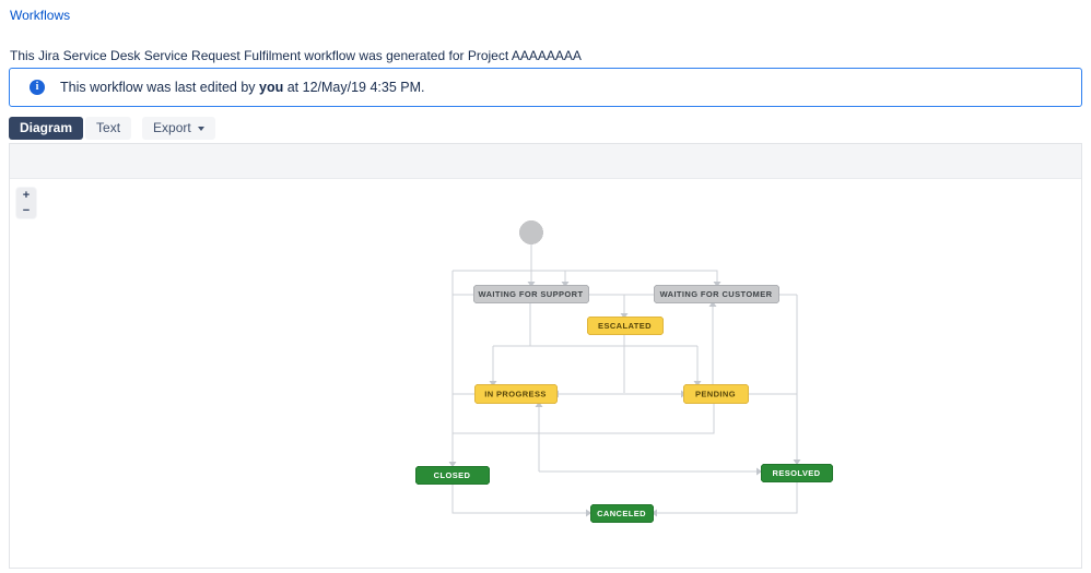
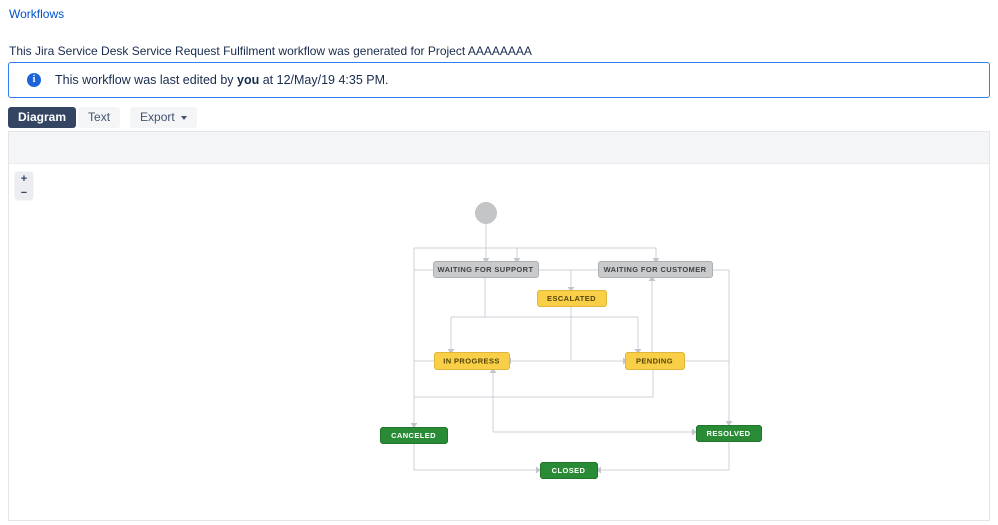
  Workflows
  This Jira Service Desk Service Request Fulfilment workflow was generated for Project AAAAAAAA
  This workflow was last edited by you at 12/May/19 4:35 PM.
  Diagram
  Text
  Export
  +
  −
  WAITING FOR SUPPORT
  WAITING FOR CUSTOMER
  ESCALATED
  IN PROGRESS
  PENDING
- CLOSED
+ CANCELED
  RESOLVED
- CANCELED
+ CLOSED
